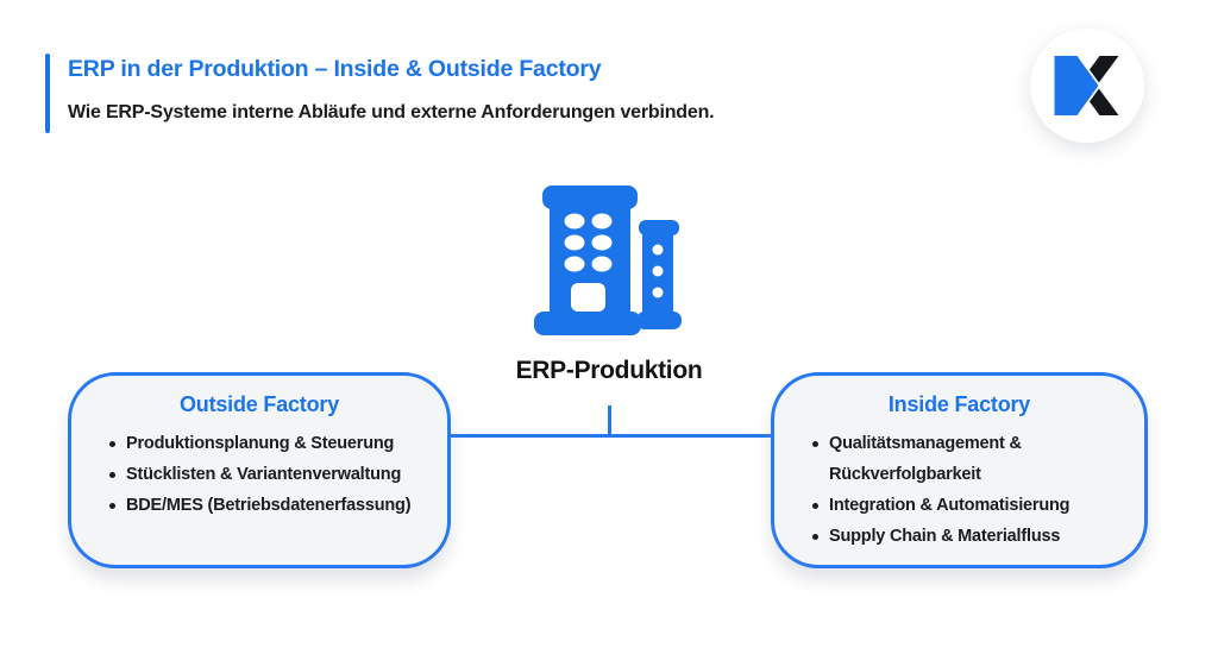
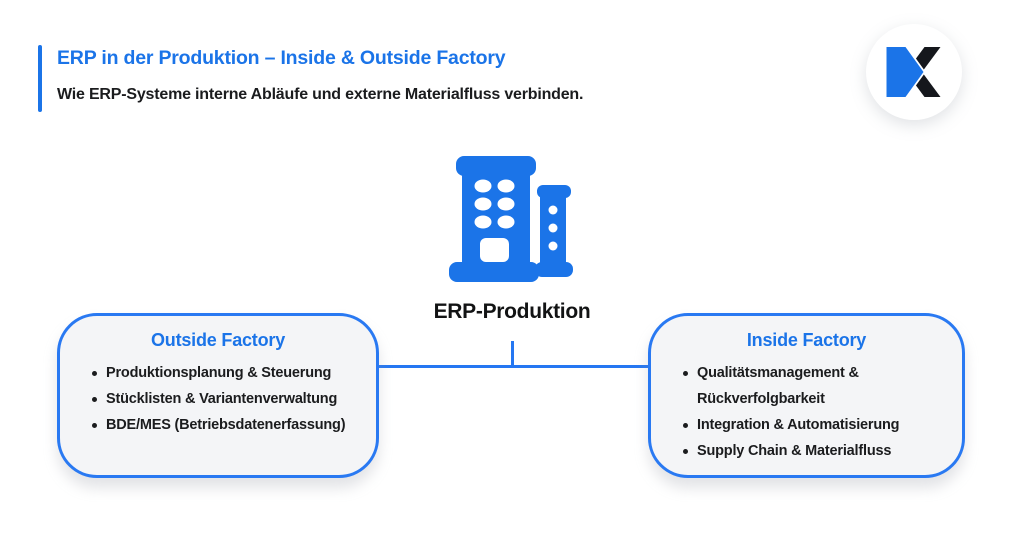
  ERP in der Produktion – Inside & Outside Factory
- Wie ERP-Systeme interne Abläufe und externe Anforderungen verbinden.
+ Wie ERP-Systeme interne Abläufe und externe Materialfluss verbinden.
  ERP-Produktion
  Outside Factory
  Produktionsplanung & Steuerung
  Stücklisten & Variantenverwaltung
  BDE/MES (Betriebsdatenerfassung)
  Inside Factory
  Qualitätsmanagement & Rückverfolgbarkeit
  Integration & Automatisierung
  Supply Chain & Materialfluss
